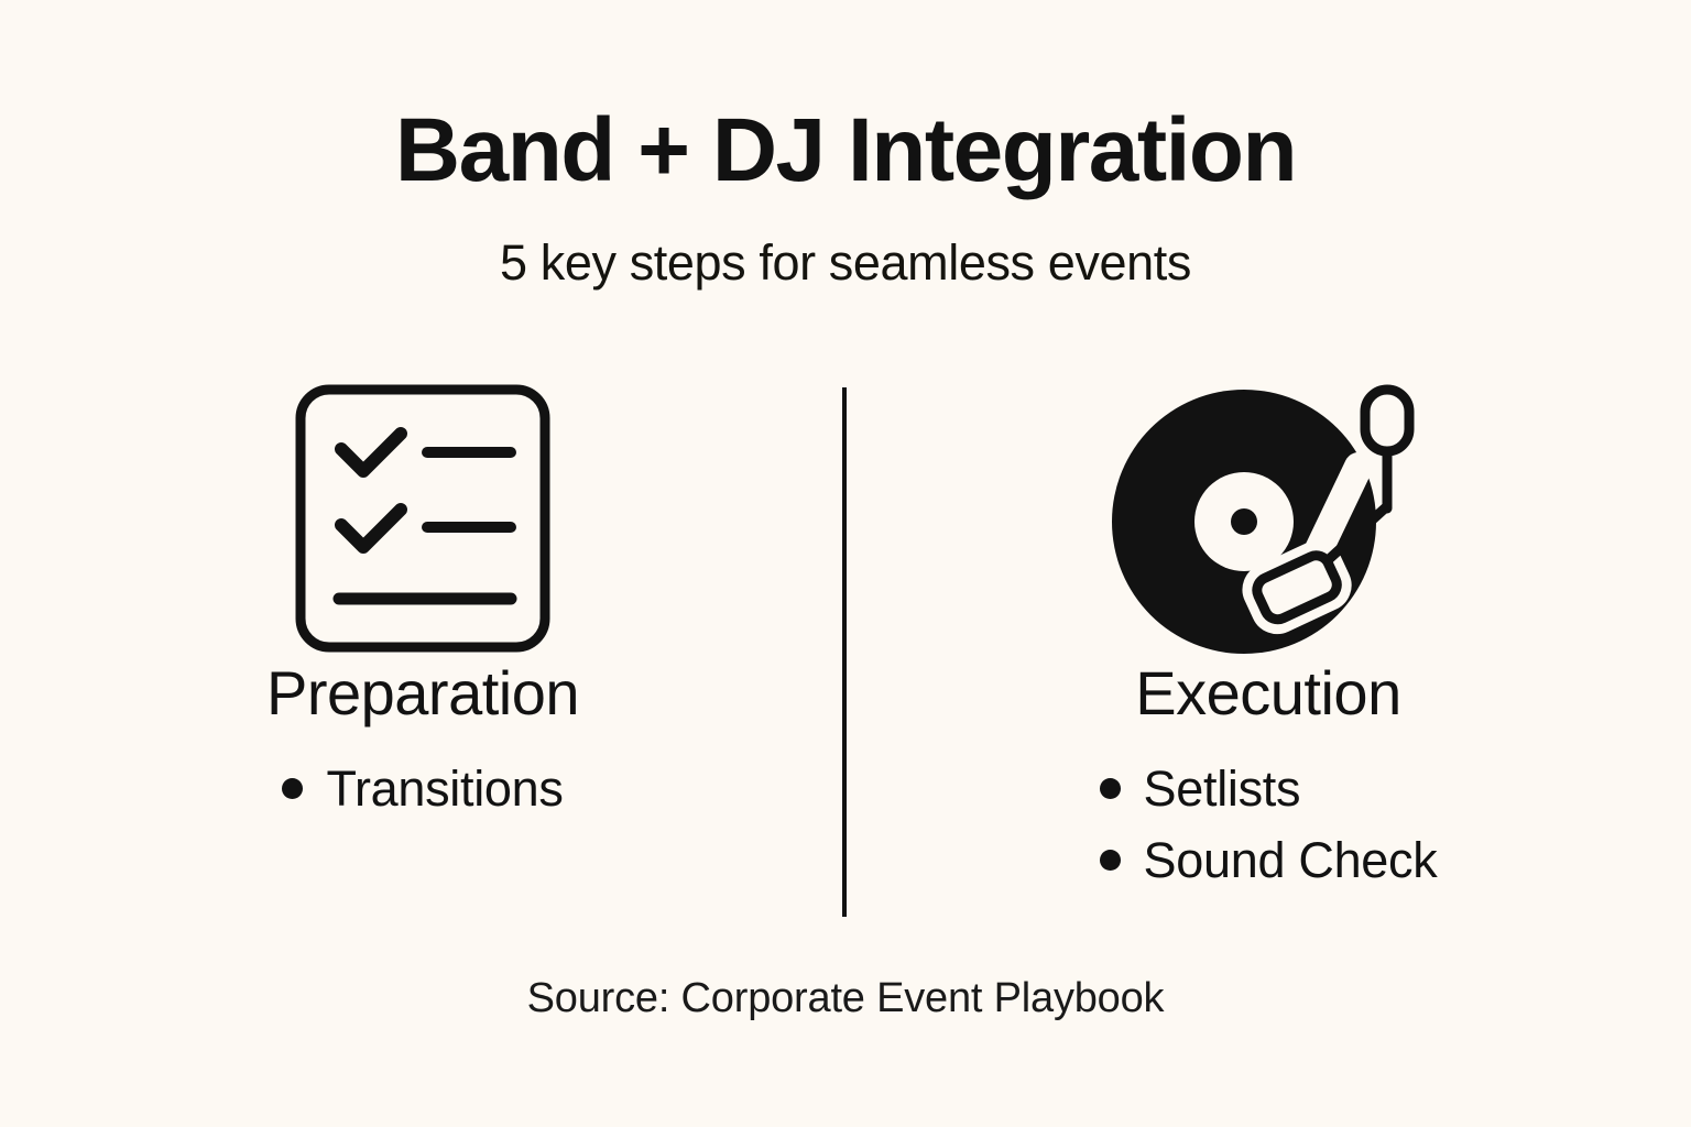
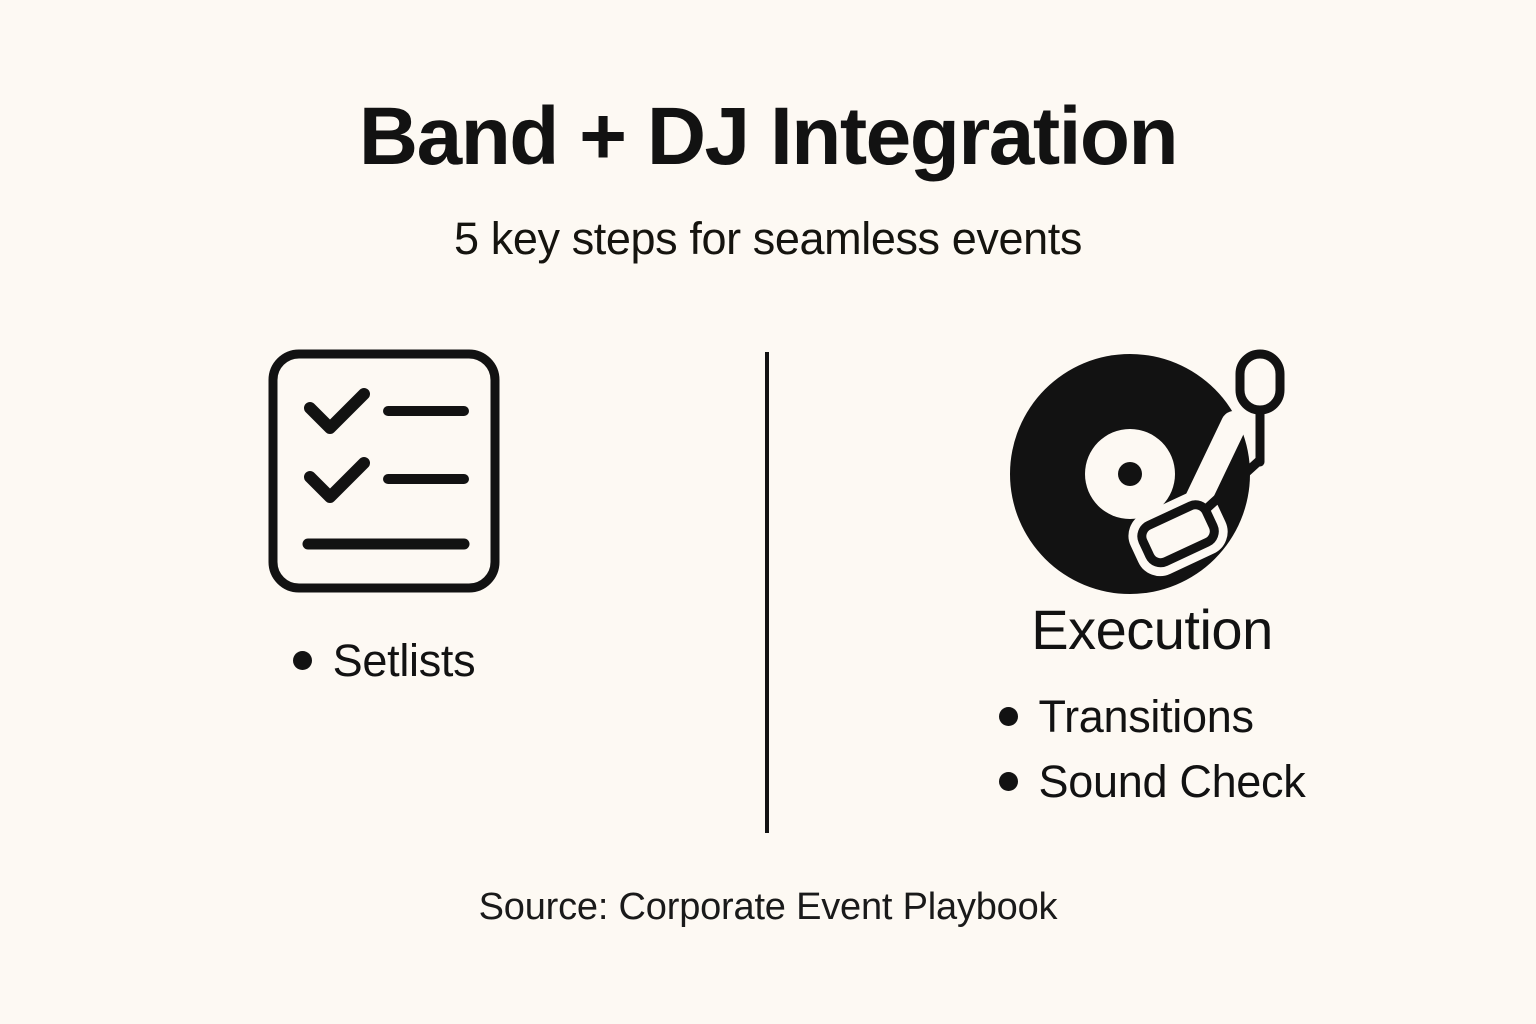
  Band + DJ Integration
  5 key steps for seamless events
- Preparation
- Transitions
+ Setlists
  Execution
- Setlists
+ Transitions
  Sound Check
  Source: Corporate Event Playbook
